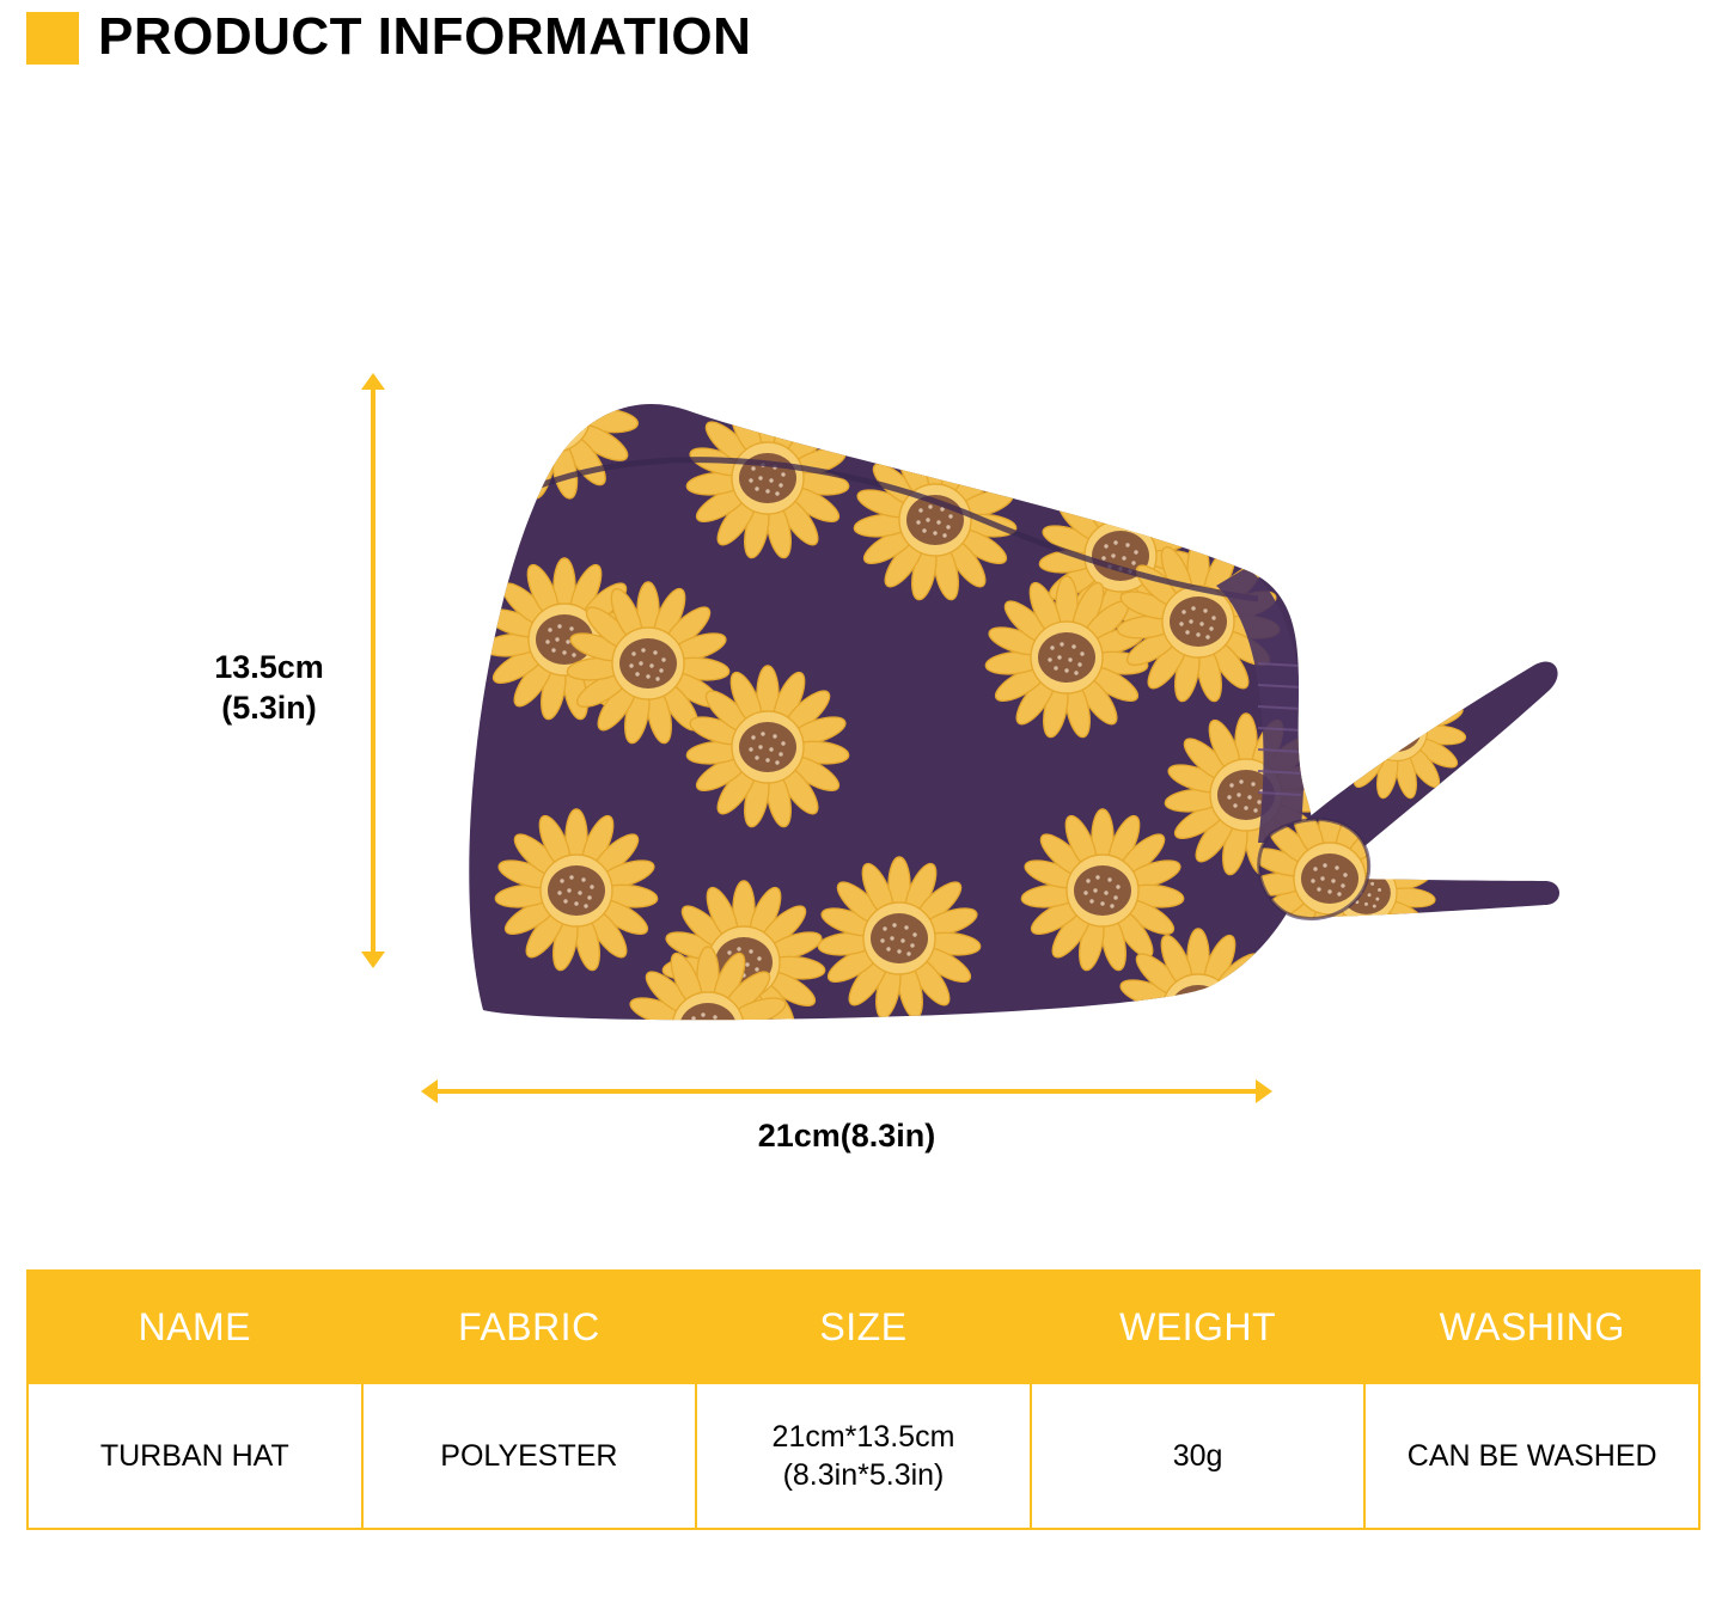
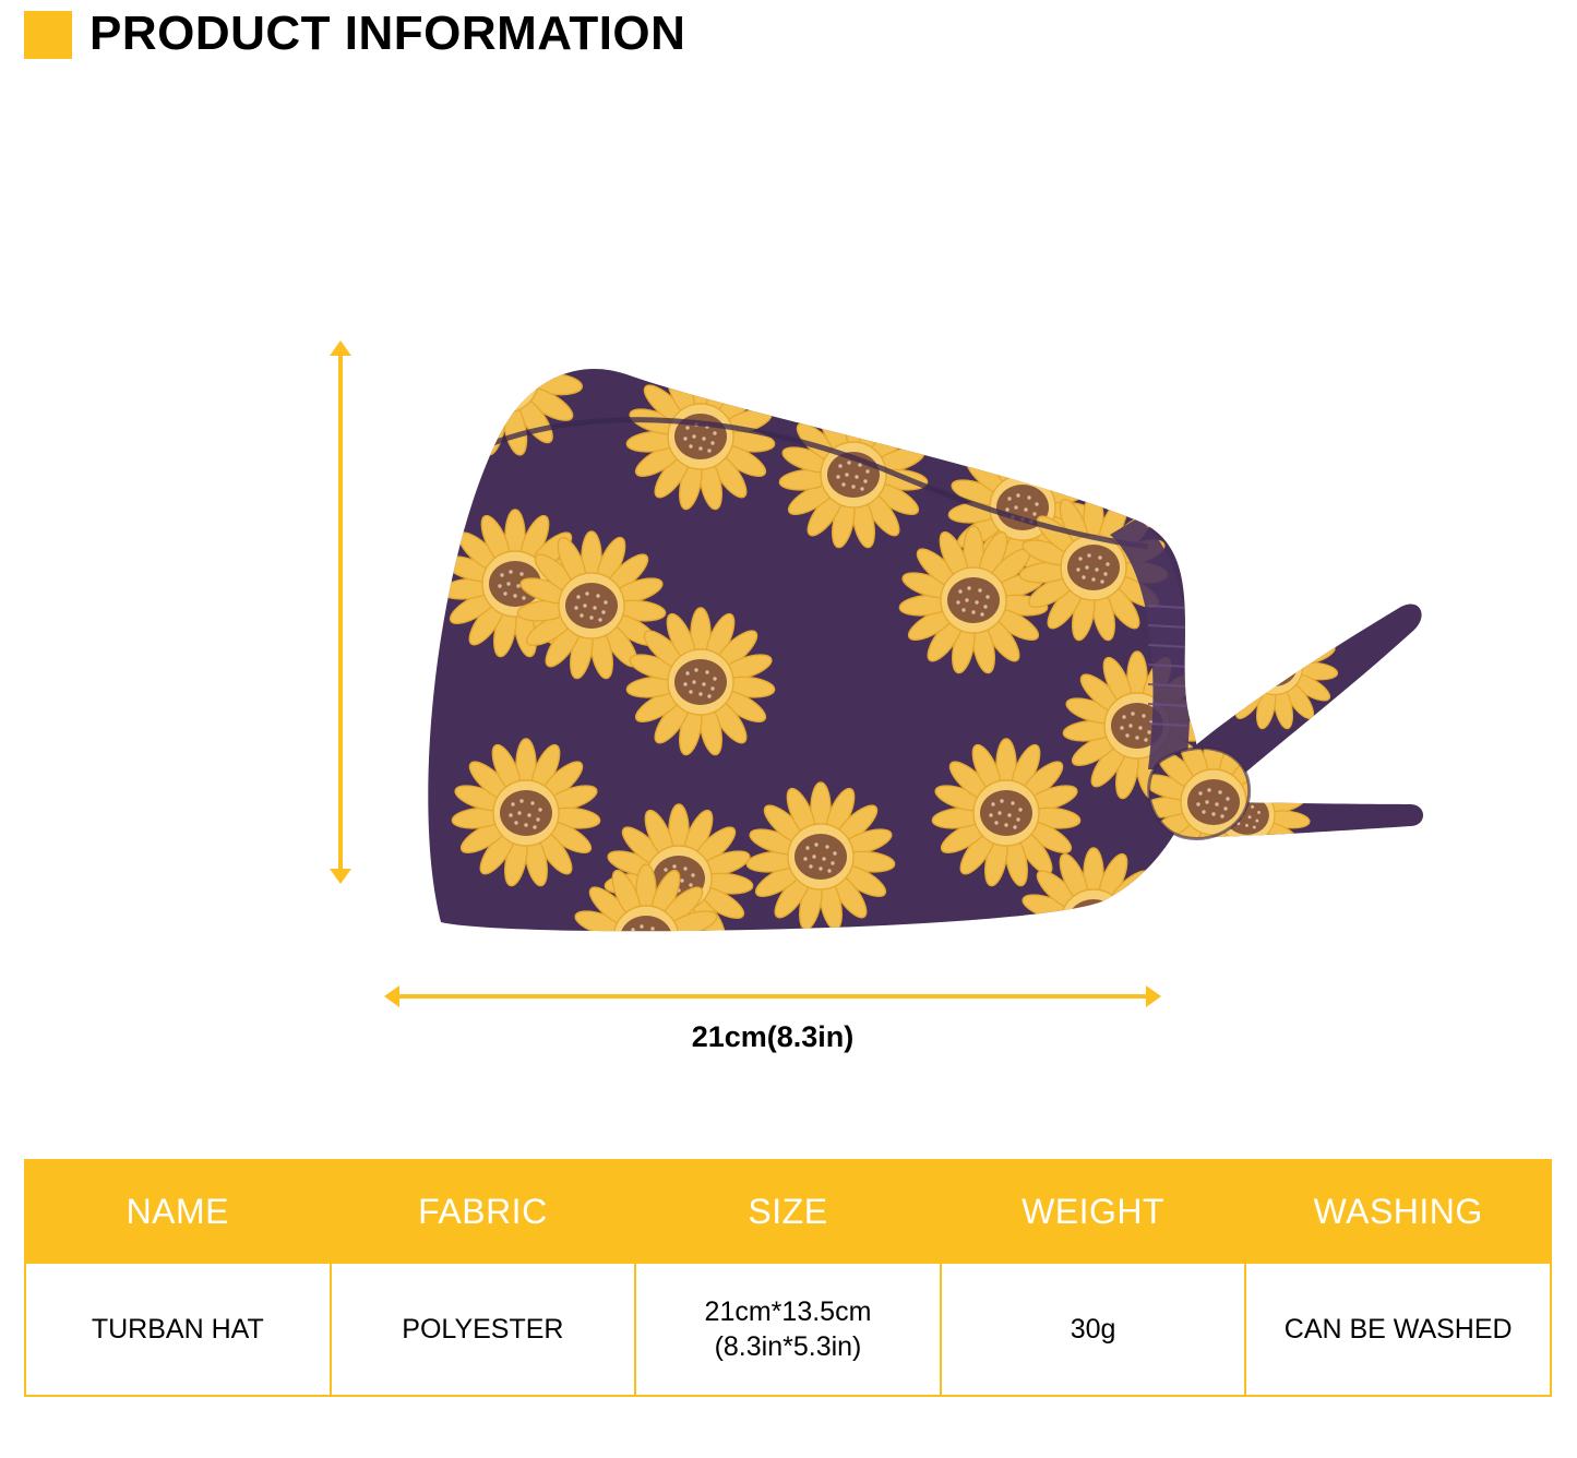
  PRODUCT INFORMATION
- 13.5cm
- (5.3in)
  21cm(8.3in)
  NAME	FABRIC	SIZE	WEIGHT	WASHING
  TURBAN HAT	POLYESTER	21cm*13.5cm (8.3in*5.3in)	30g	CAN BE WASHED
